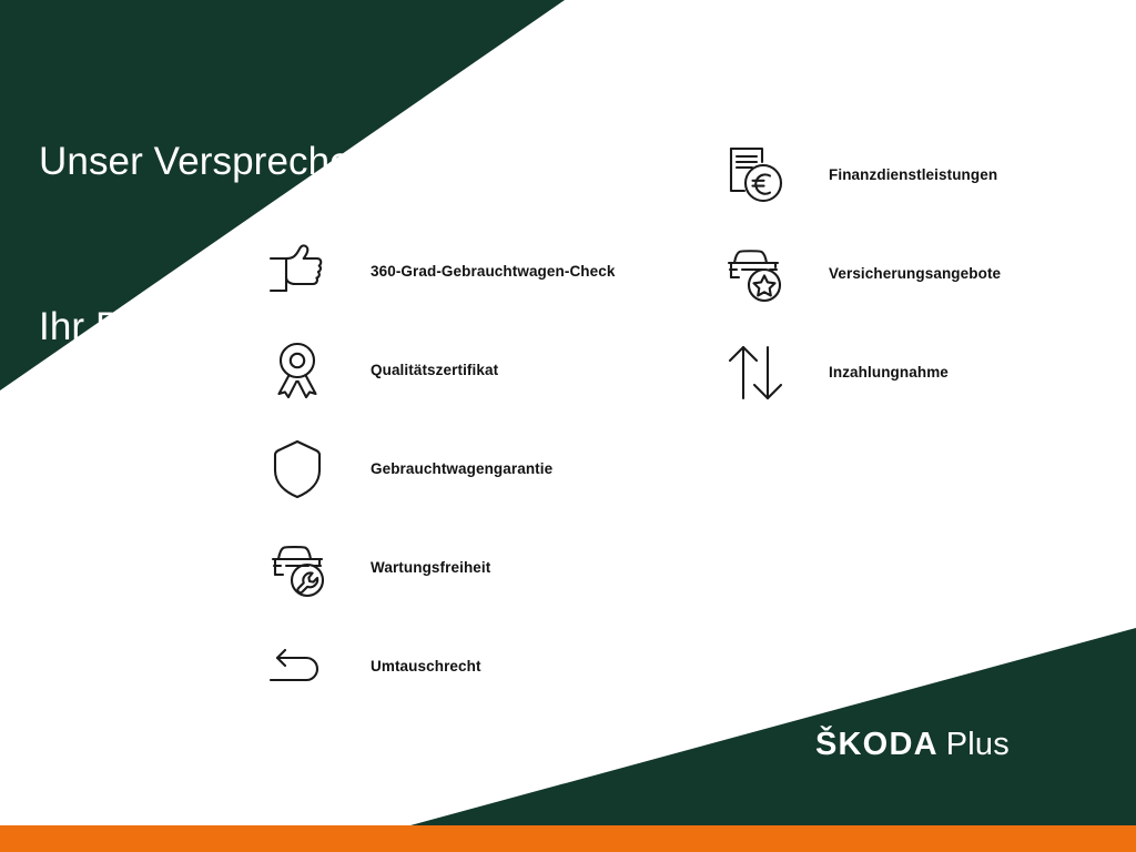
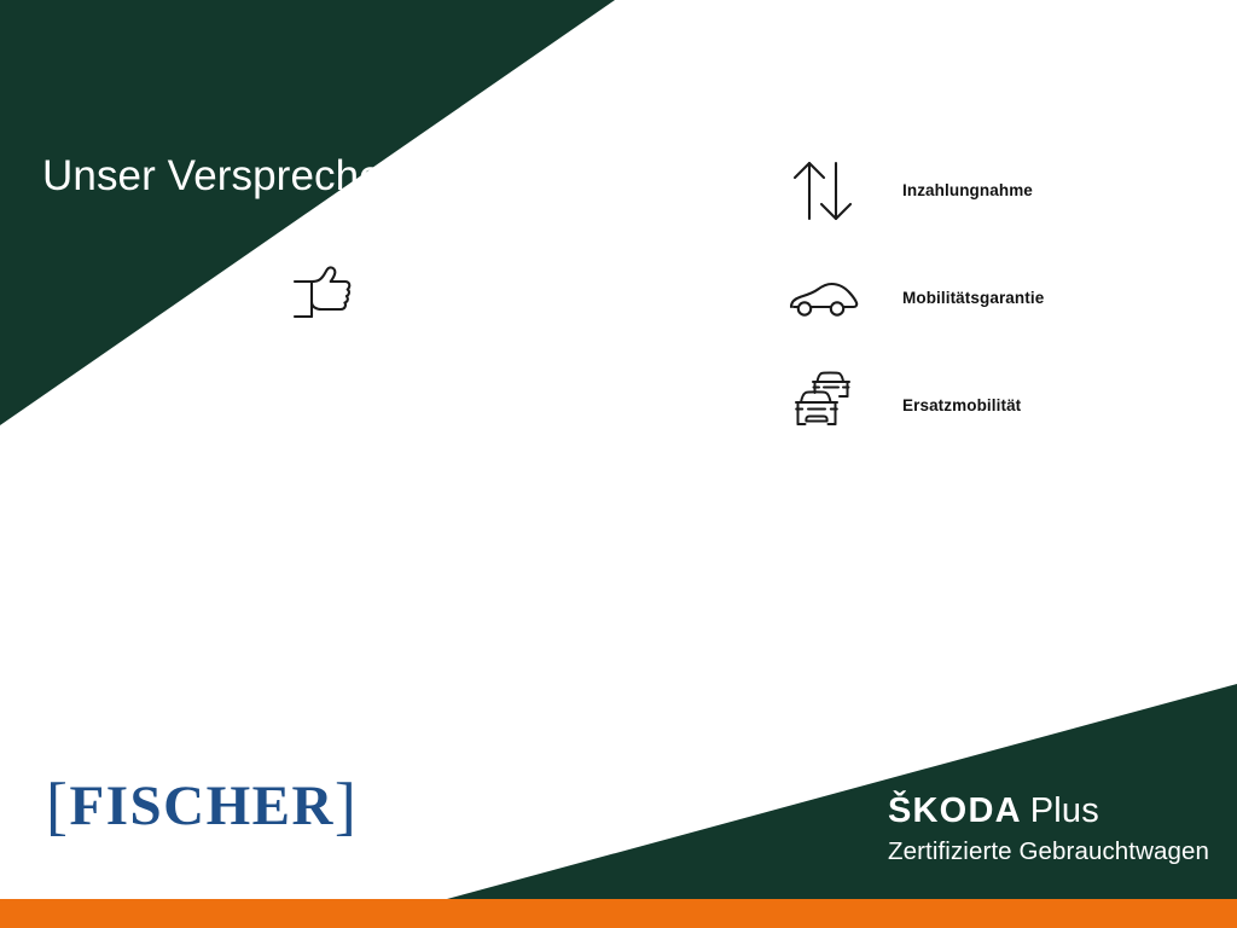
  Unser Versprechen.
- Ihr Plus.
- 360-Grad-Gebrauchtwagen-Check
- Qualitätszertifikat
- Gebrauchtwagengarantie
- Wartungsfreiheit
- Umtauschrecht
- Finanzdienstleistungen
- Versicherungsangebote
  Inzahlungnahme
+ Mobilitätsgarantie
+ Ersatzmobilität
+ [FISCHER]
  ŠKODA Plus
+ Zertifizierte Gebrauchtwagen
